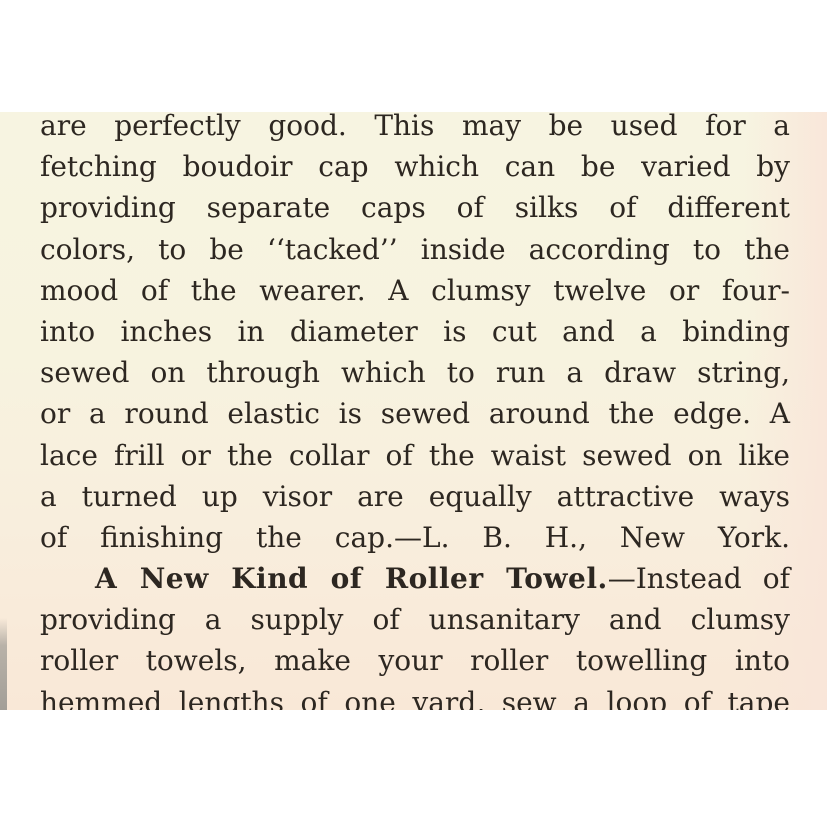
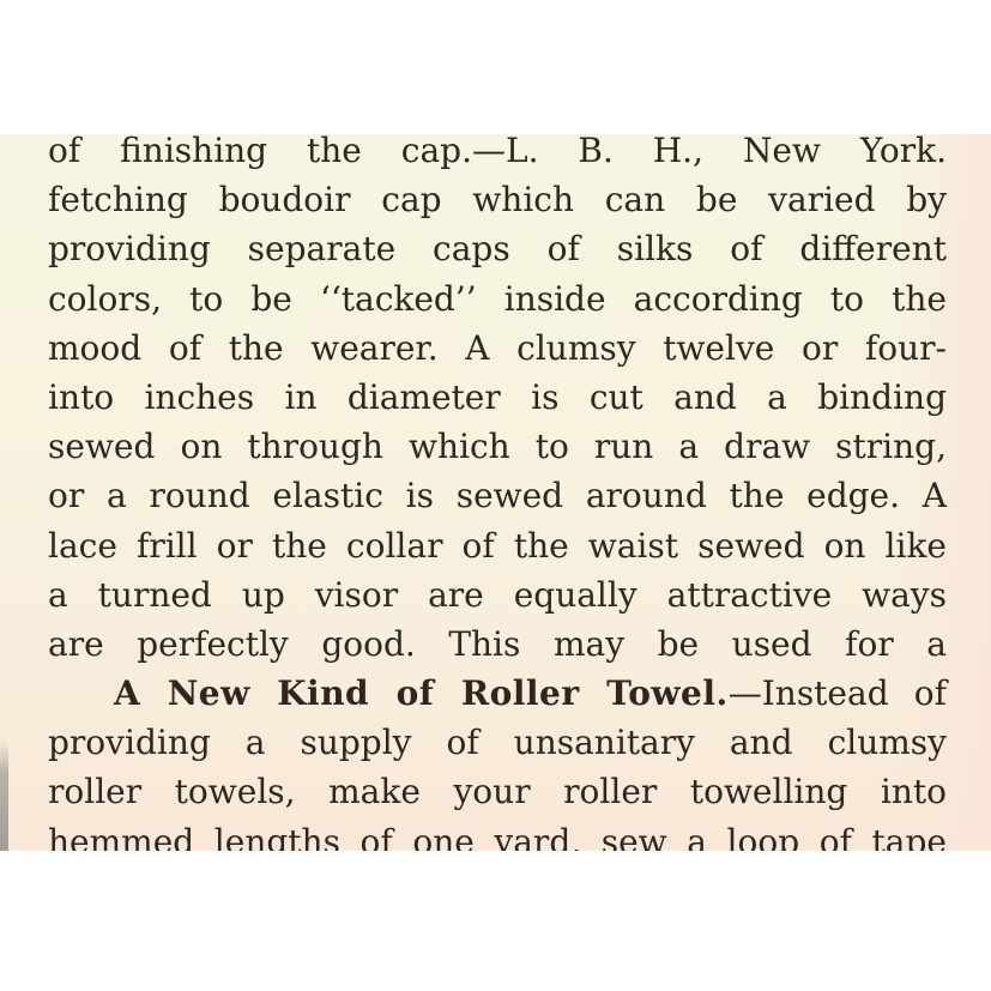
- are perfectly good. This may be used for a
+ of finishing the cap.—L. B. H., New York.
  fetching boudoir cap which can be varied by
  providing separate caps of silks of different
  colors, to be ‘‘tacked’’ inside according to the
  mood of the wearer. A clumsy twelve or four-
  into inches in diameter is cut and a binding
  sewed on through which to run a draw string,
  or a round elastic is sewed around the edge. A
  lace frill or the collar of the waist sewed on like
  a turned up visor are equally attractive ways
- of finishing the cap.—L. B. H., New York.
+ are perfectly good. This may be used for a
  A New Kind of Roller Towel.—Instead of
  providing a supply of unsanitary and clumsy
  roller towels, make your roller towelling into
  hemmed lengths of one yard, sew a loop of tape
